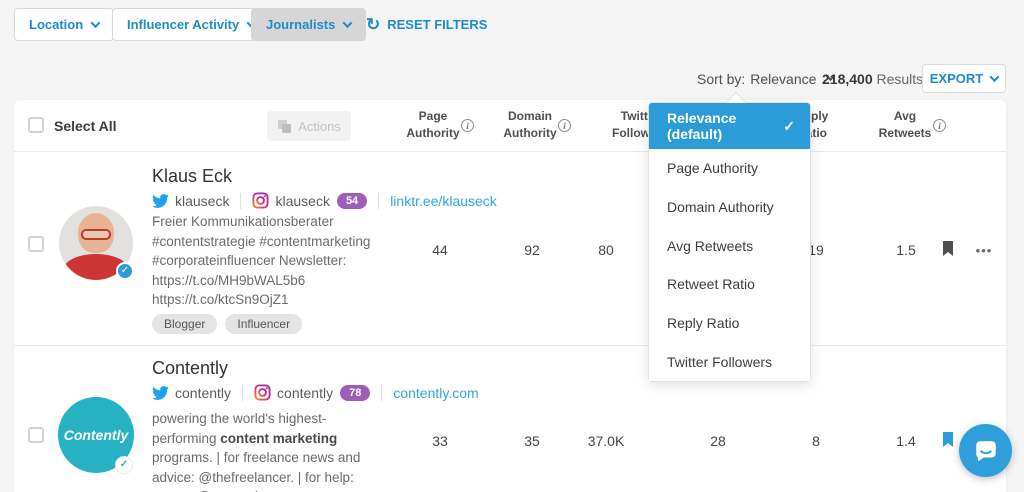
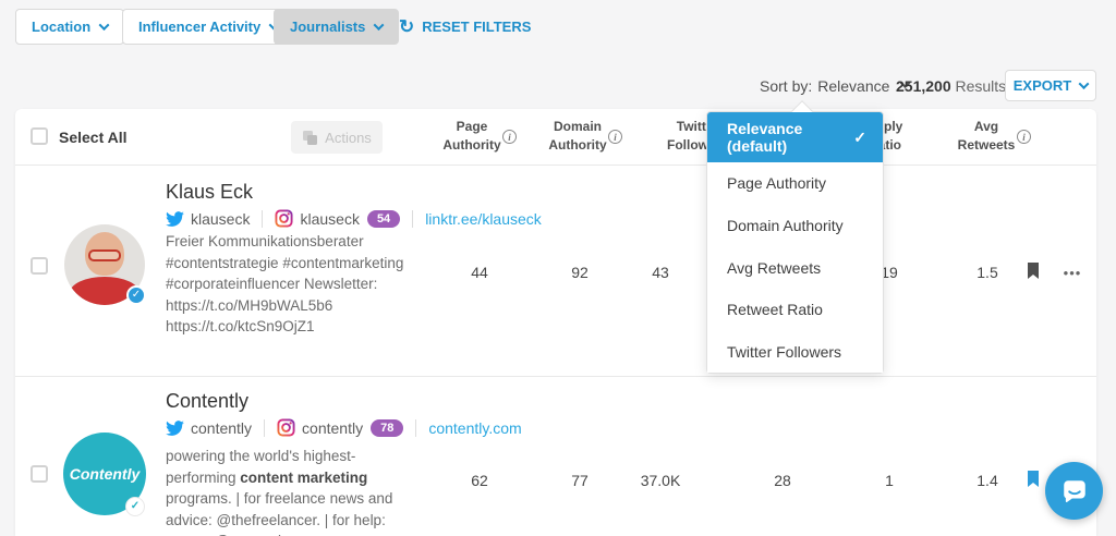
  Location
  Influencer Activity
  Journalists
  ↻
  RESET FILTERS
  Sort by:
  Relevance
- 218,400 Results
+ 251,200 Results
  EXPORT
  Select All
  Actions
  Page
  Authority
  i
  Domain
  Authority
  i
  Twitt
  Avg
  Retweets
  i
  ✓
  Klaus Eck
  klauseck
  klauseck
  54
  linktr.ee/klauseck
  Freier Kommunikationsberater
  #contentstrategie #contentmarketing
  #corporateinfluencer Newsletter:
  https://t.co/MH9bWAL5b6
  https://t.co/ktcSn9OjZ1
- Blogger
- Influencer
  44
  92
- 80
+ 43
  19
  1.5
  •••
  Contently
  ✓
  Contently
  contently
  contently
  78
  contently.com
  powering the world's highest-
  performing content marketing
  programs. | for freelance news and
  advice: @thefreelancer. | for help:
- 33
+ 62
- 35
+ 77
  37.0K
  28
- 8
+ 1
  1.4
  Relevance (default)
  ✓
  Page Authority
  Domain Authority
  Avg Retweets
  Retweet Ratio
- Reply Ratio
  Twitter Followers
